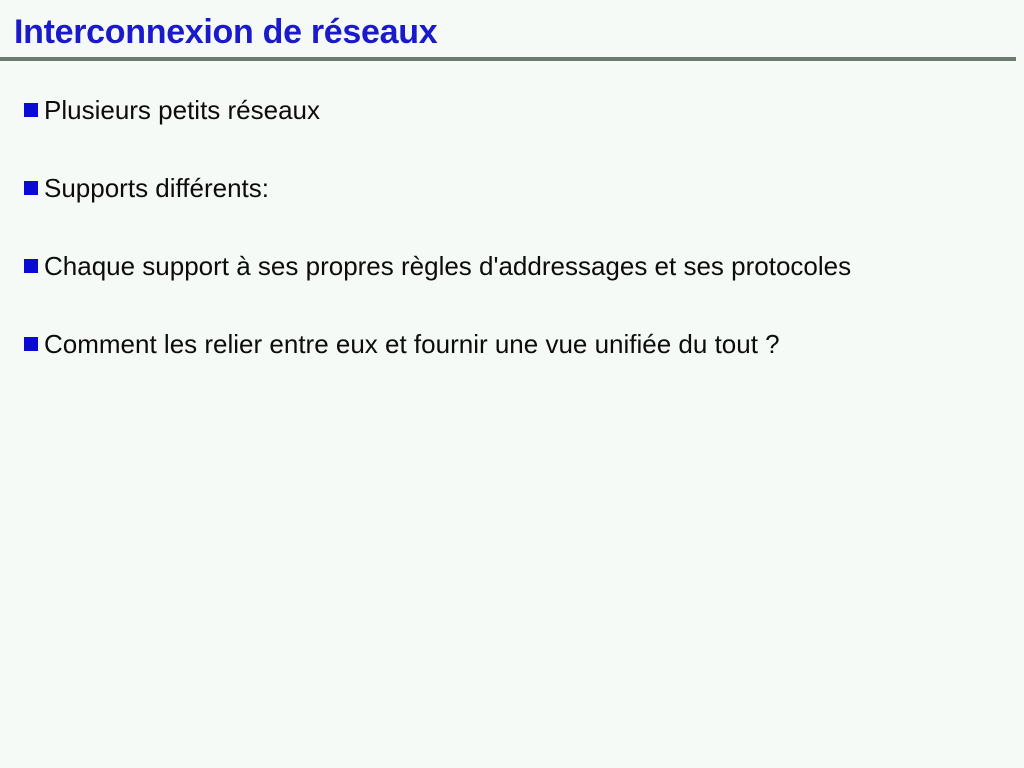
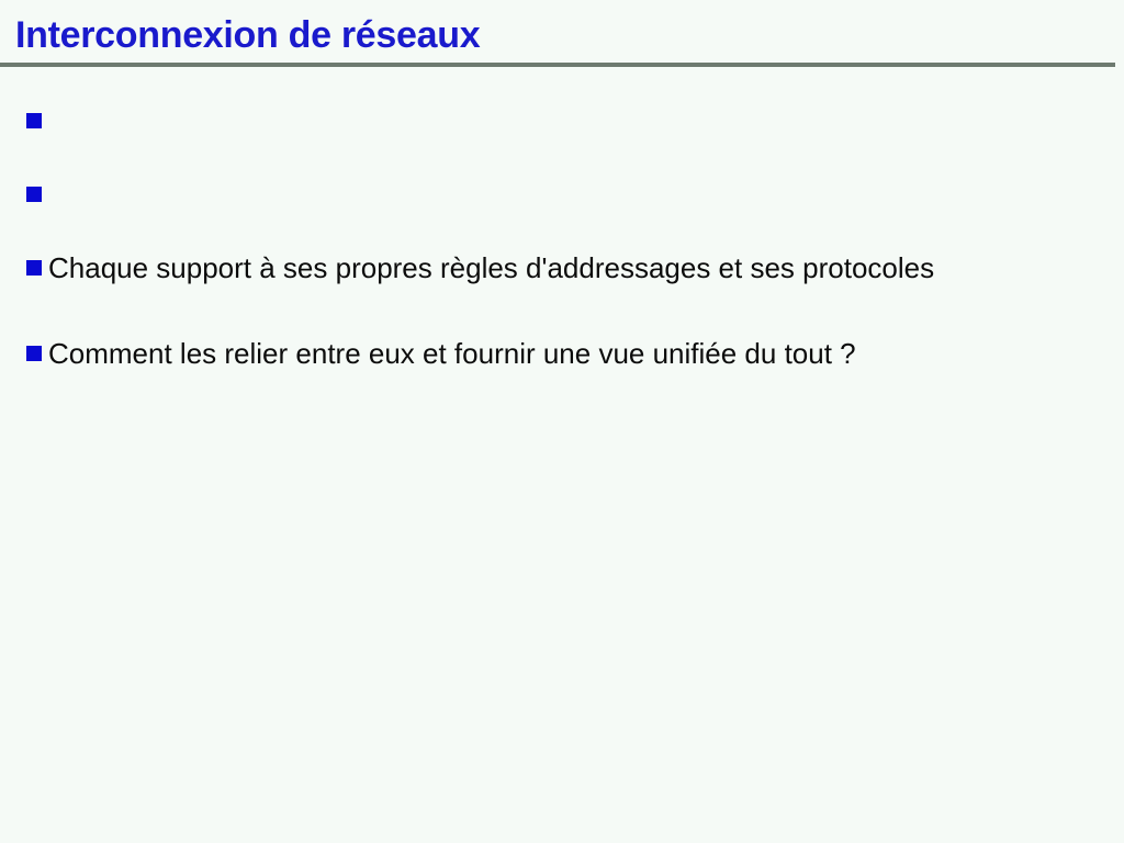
  Interconnexion de réseaux
- Plusieurs petits réseaux
- Supports différents:
  Chaque support à ses propres règles d'addressages et ses protocoles
  Comment les relier entre eux et fournir une vue unifiée du tout ?
